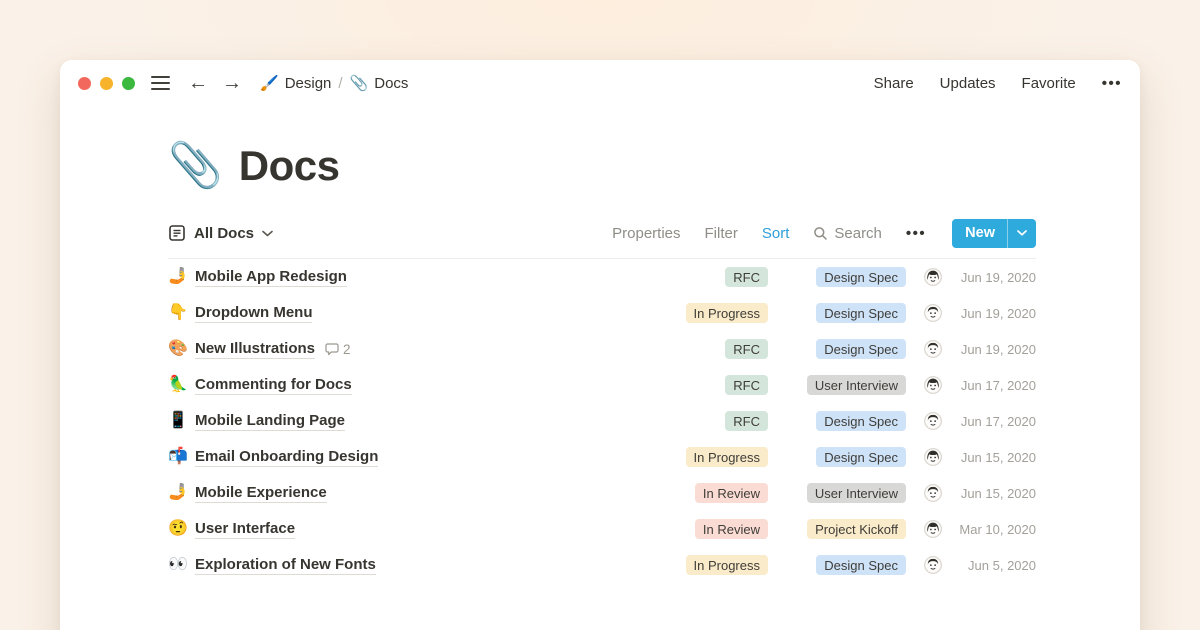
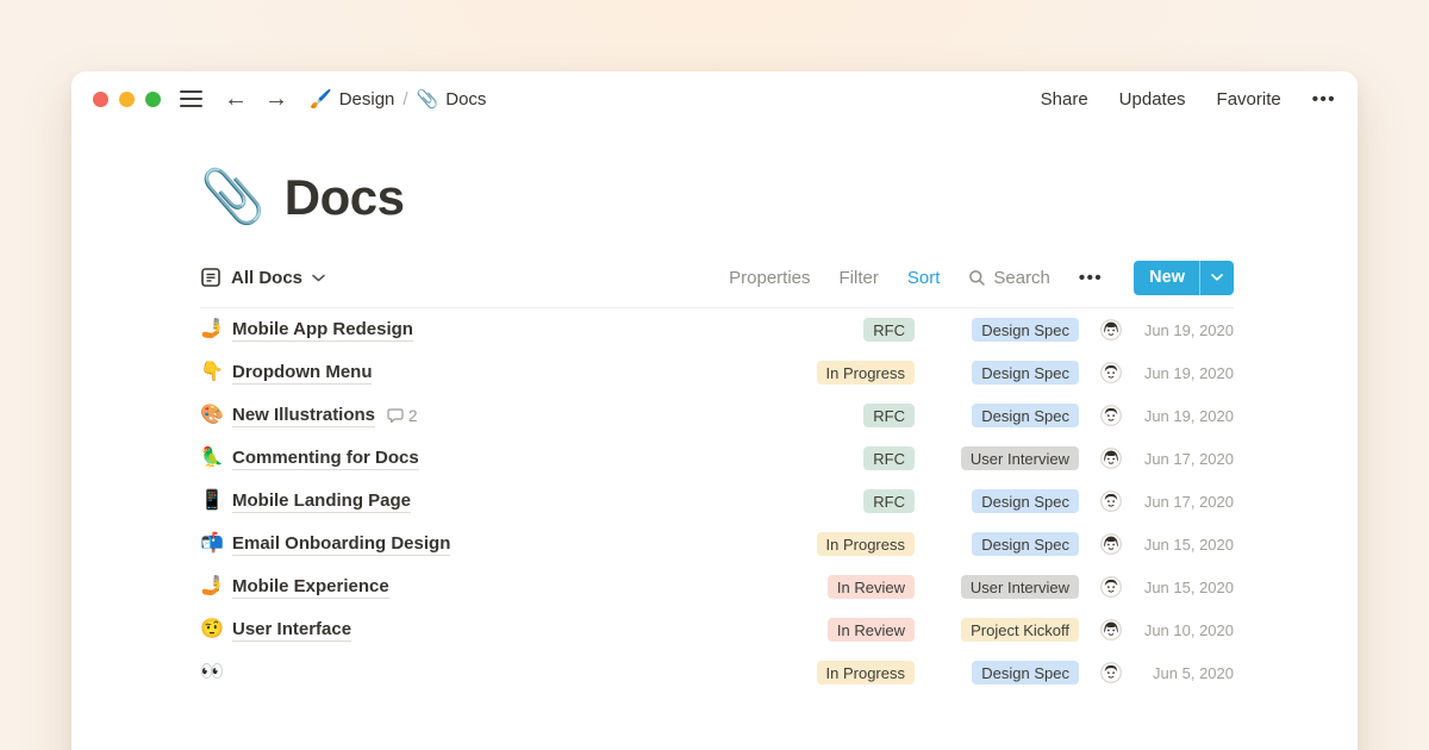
  ←
  →
  🖌️
  Design
  /
  📎
  Docs
  Share
  Updates
  Favorite
  •••
  📎
  Docs
  All Docs
  Properties
  Filter
  Sort
  Search
  •••
  New
  🤳
  Mobile App Redesign
  RFC
  Design Spec
  Jun 19, 2020
  👇
  Dropdown Menu
  In Progress
  Design Spec
  Jun 19, 2020
  🎨
  New Illustrations
  2
  RFC
  Design Spec
  Jun 19, 2020
  🦜
  Commenting for Docs
  RFC
  User Interview
  Jun 17, 2020
  📱
  Mobile Landing Page
  RFC
  Design Spec
  Jun 17, 2020
  📬
  Email Onboarding Design
  In Progress
  Design Spec
  Jun 15, 2020
  🤳
  Mobile Experience
  In Review
  User Interview
  Jun 15, 2020
  🤨
  User Interface
  In Review
  Project Kickoff
- Mar 10, 2020
+ Jun 10, 2020
  👀
- Exploration of New Fonts
  In Progress
  Design Spec
  Jun 5, 2020
